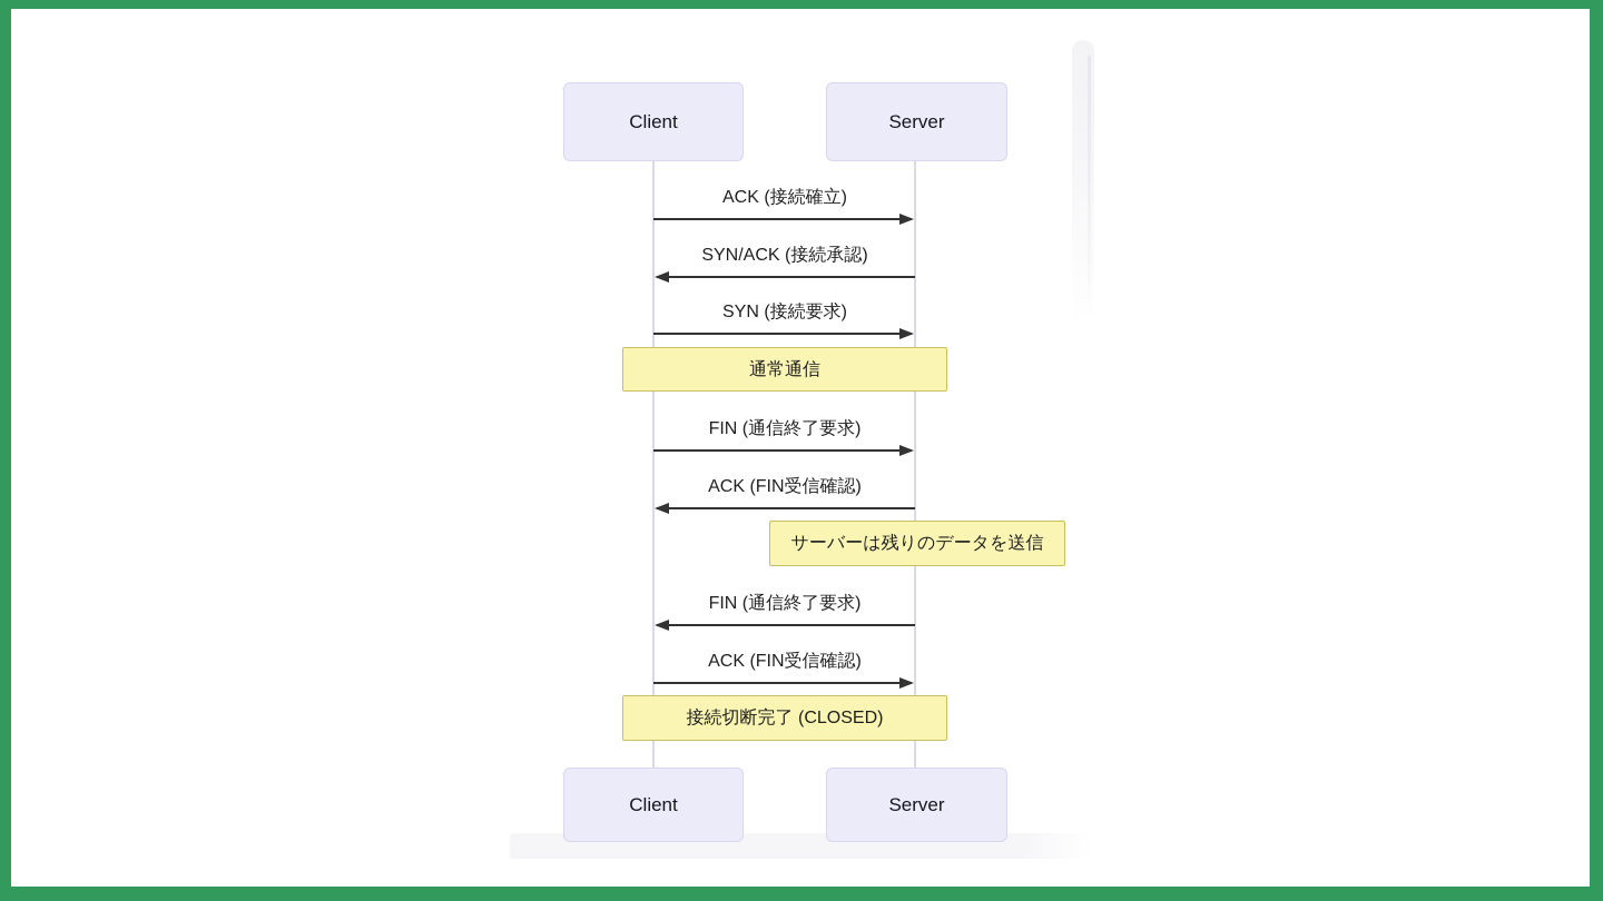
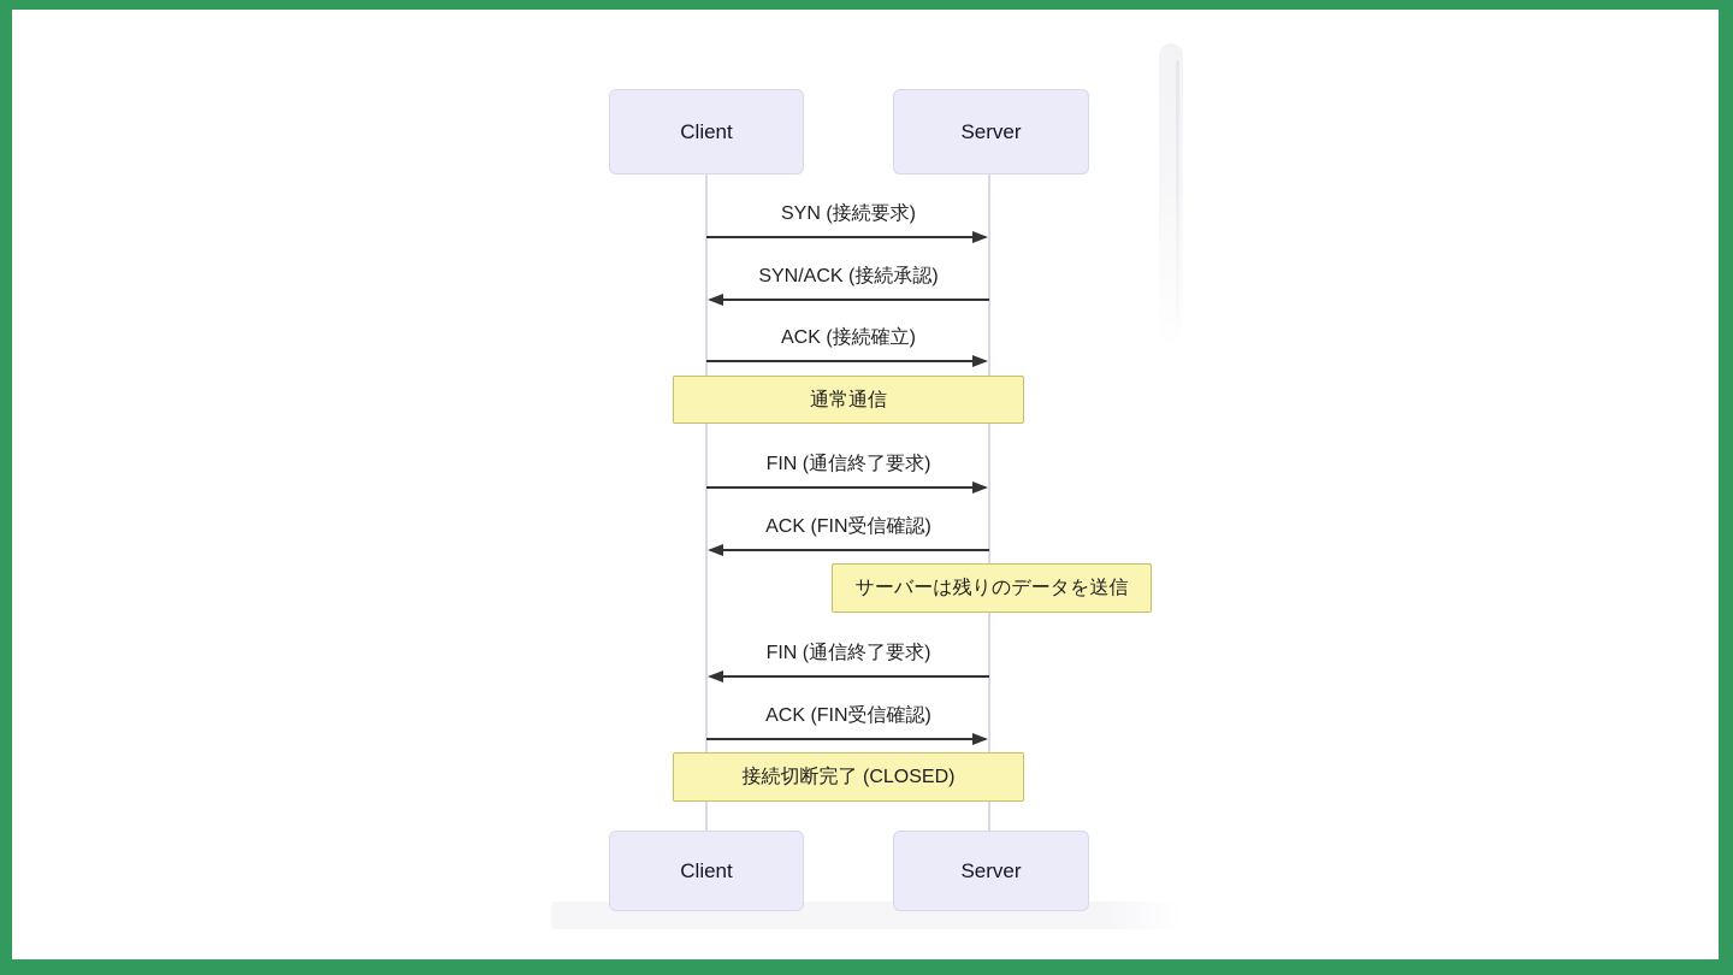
  Client
  Server
  Client
  Server
- ACK (接続確立)
+ SYN (接続要求)
  SYN/ACK (接続承認)
- SYN (接続要求)
+ ACK (接続確立)
  FIN (通信終了要求)
  ACK (FIN受信確認)
  FIN (通信終了要求)
  ACK (FIN受信確認)
  通常通信
  サーバーは残りのデータを送信
  接続切断完了 (CLOSED)
